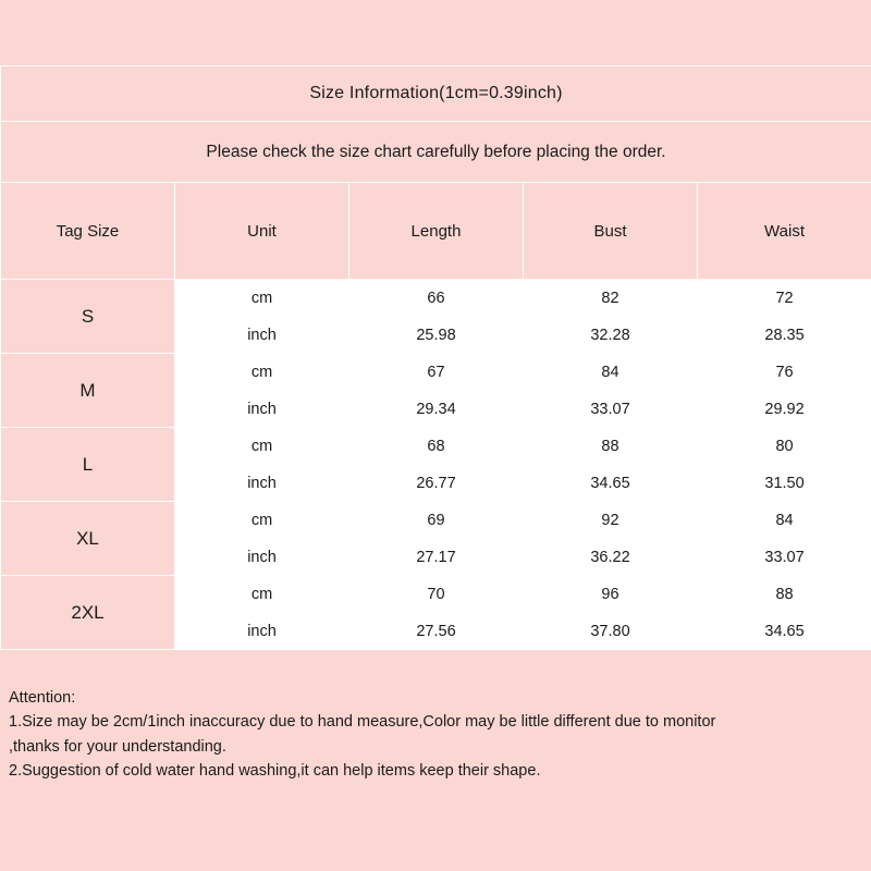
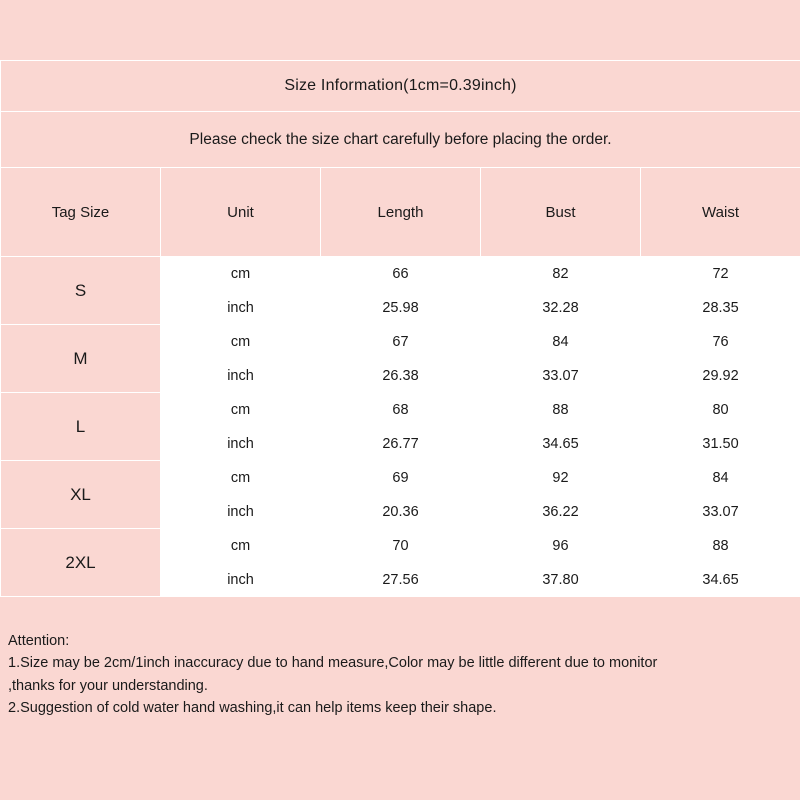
  Size Information(1cm=0.39inch)
  Please check the size chart carefully before placing the order.
  Tag Size	Unit	Length	Bust	Waist
  S	cm	66	82	72
  inch	25.98	32.28	28.35
  M	cm	67	84	76
- inch	29.34	33.07	29.92
+ inch	26.38	33.07	29.92
  L	cm	68	88	80
  inch	26.77	34.65	31.50
  XL	cm	69	92	84
- inch	27.17	36.22	33.07
+ inch	20.36	36.22	33.07
  2XL	cm	70	96	88
  inch	27.56	37.80	34.65
  Attention:
  1.Size may be 2cm/1inch inaccuracy due to hand measure,Color may be little different due to monitor
  ,thanks for your understanding.
  2.Suggestion of cold water hand washing,it can help items keep their shape.
